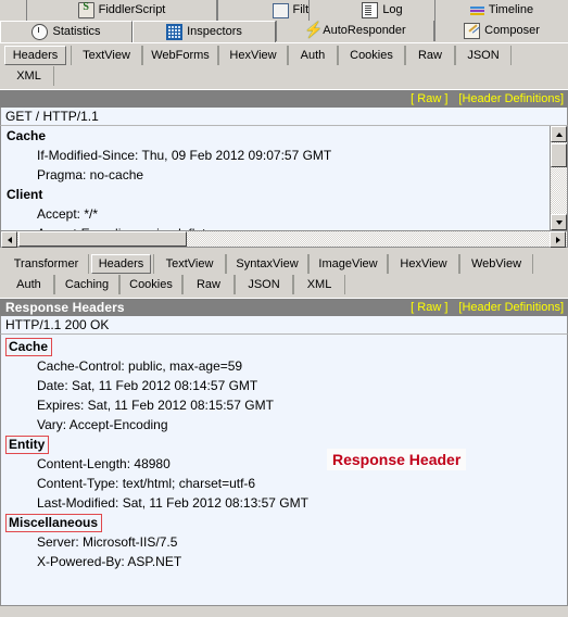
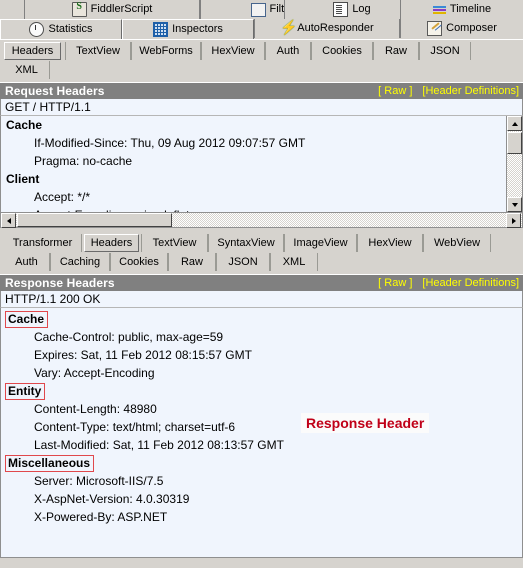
  FiddlerScript
  Log
  Timeline
  Statistics
  Inspectors
  AutoResponder
  Composer
  Headers
  TextView
  WebForms
  HexView
  Auth
  Cookies
  Raw
  JSON
  XML
+ Request Headers
  [ Raw ]
  [Header Definitions]
  GET / HTTP/1.1
  Cache
- If-Modified-Since: Thu, 09 Feb 2012 09:07:57 GMT
+ If-Modified-Since: Thu, 09 Aug 2012 09:07:57 GMT
  Pragma: no-cache
  Client
  Accept: */*
  Transformer
  Headers
  TextView
  SyntaxView
  ImageView
  HexView
  WebView
  Auth
  Caching
  Cookies
  Raw
  JSON
  XML
  Response Headers
  [ Raw ]
  [Header Definitions]
  HTTP/1.1 200 OK
  Cache
  Cache-Control: public, max-age=59
- Date: Sat, 11 Feb 2012 08:14:57 GMT
  Expires: Sat, 11 Feb 2012 08:15:57 GMT
  Vary: Accept-Encoding
  Entity
  Content-Length: 48980
  Content-Type: text/html; charset=utf-6
  Last-Modified: Sat, 11 Feb 2012 08:13:57 GMT
  Miscellaneous
  Server: Microsoft-IIS/7.5
+ X-AspNet-Version: 4.0.30319
  X-Powered-By: ASP.NET
  Response Header
